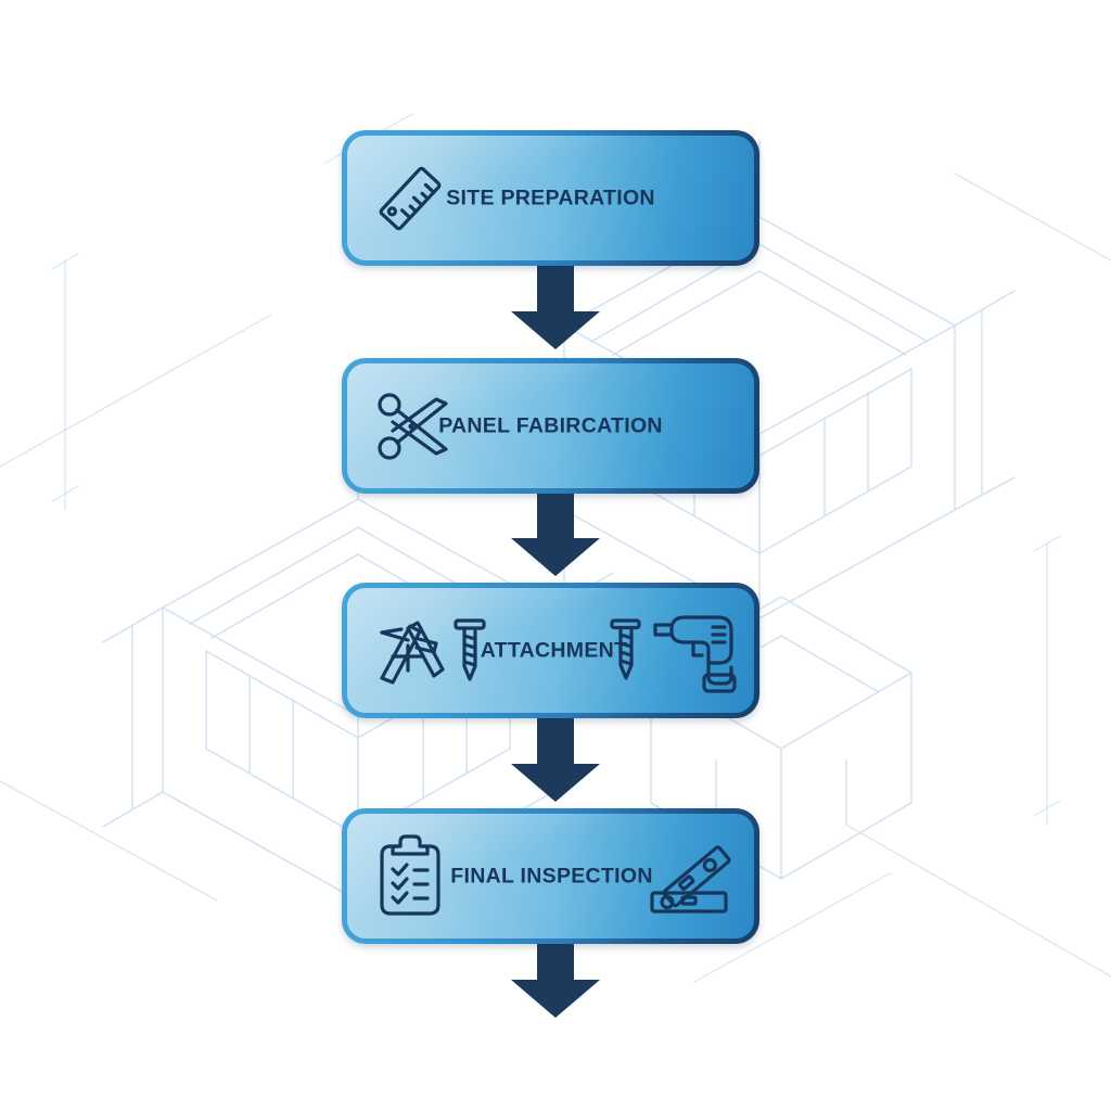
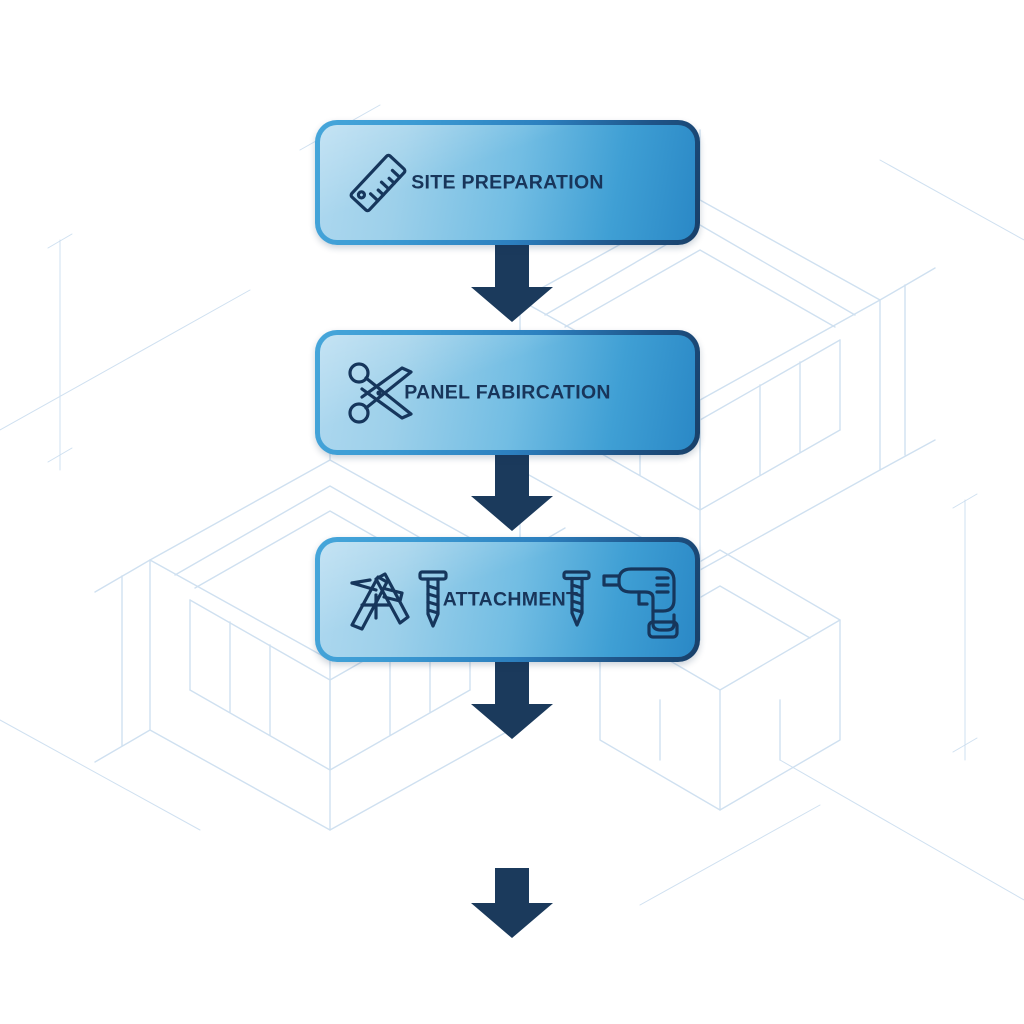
  SITE PREPARATION
  PANEL FABIRCATION
  ATTACHMENT
- FINAL INSPECTION
